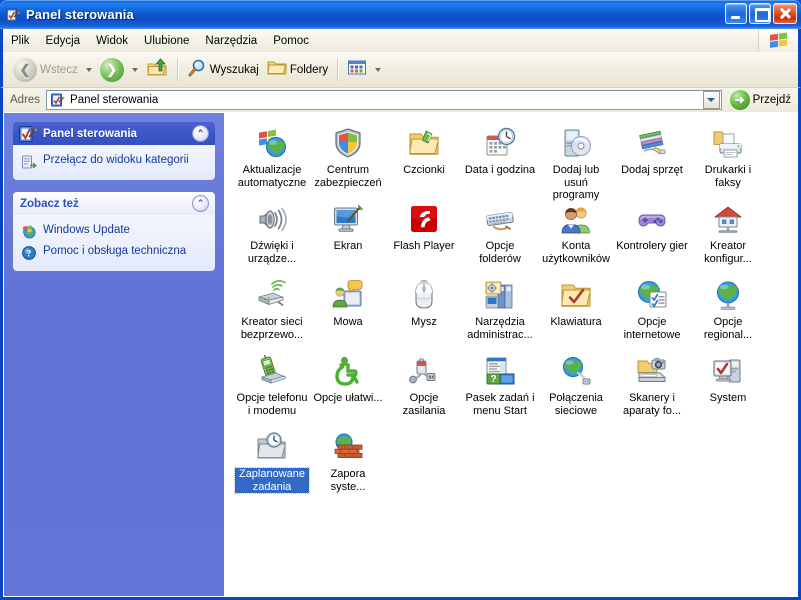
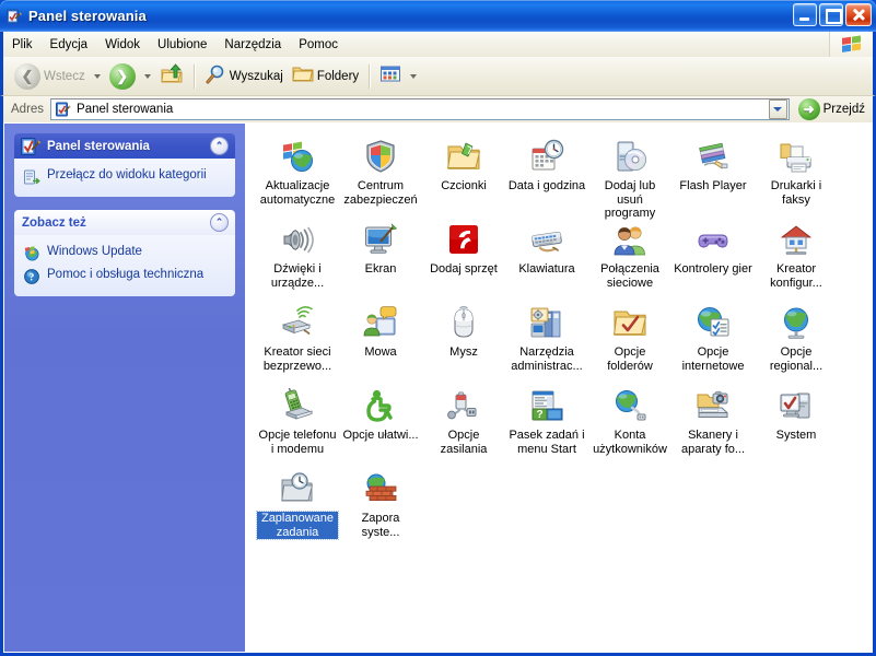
  Panel sterowania
  Plik
  Edycja
  Widok
  Ulubione
  Narzędzia
  Pomoc
  ❮
  Wstecz
  ❯
  Wyszukaj
  Foldery
  Adres
  Panel sterowania
  ➜
  Przejdź
  Panel sterowania
  ⌃
  Przełącz do widoku kategorii
  Zobacz też
  ⌃
  Windows Update
  ?
  Pomoc i obsługa techniczna
  Aktualizacje automatyczne
  Centrum zabezpieczeń
  Czcionki
  Data i godzina
  Dodaj lub usuń programy
- Dodaj sprzęt
+ Flash Player
  Drukarki i faksy
  Dźwięki i urządze...
  Ekran
- Flash Player
+ Dodaj sprzęt
- Opcje folderów
+ Klawiatura
- Konta użytkowników
+ Połączenia sieciowe
  Kontrolery gier
  Kreator konfigur...
  Kreator sieci bezprzewo...
  Mowa
  Mysz
  Narzędzia administrac...
- Klawiatura
+ Opcje folderów
  Opcje internetowe
  Opcje regional...
  Opcje telefonu i modemu
  Opcje ułatwi...
  Opcje zasilania
  ?
  Pasek zadań i menu Start
- Połączenia sieciowe
+ Konta użytkowników
  Skanery i aparaty fo...
  System
  Zaplanowane zadania
  Zapora syste...
